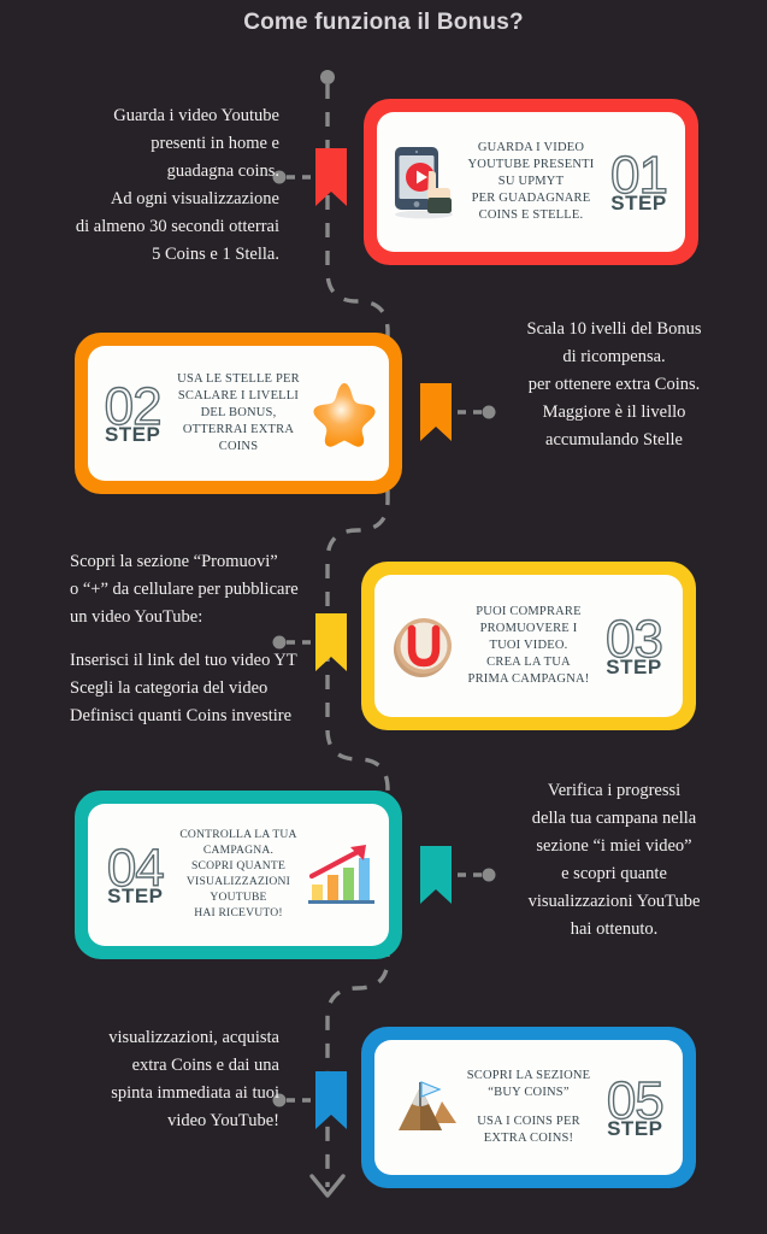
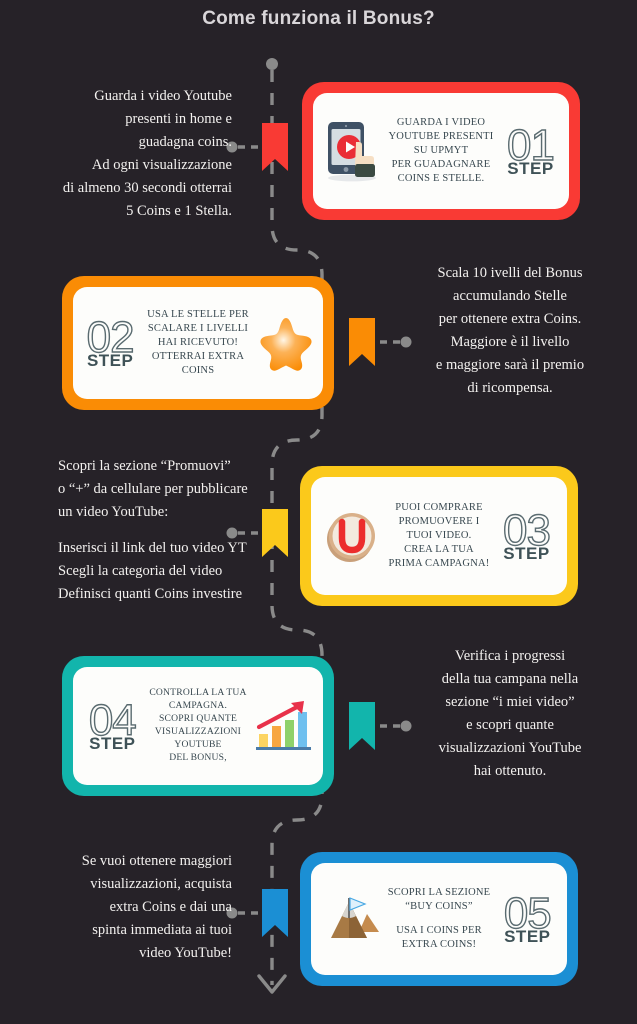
  Come funziona il Bonus?
  Guarda i video Youtube
  presenti in home e
  guadagna coins.
  Ad ogni visualizzazione
  di almeno 30 secondi otterrai
  5 Coins e 1 Stella.
  GUARDA I VIDEO
  YOUTUBE PRESENTI
  SU UPMYT
  PER GUADAGNARE
  COINS E STELLE.
  01
  STEP
  02
  STEP
  USA LE STELLE PER
  SCALARE I LIVELLI
- DEL BONUS,
+ HAI RICEVUTO!
  OTTERRAI EXTRA
  COINS
  Scala 10 ivelli del Bonus
- di ricompensa.
+ accumulando Stelle
  per ottenere extra Coins.
  Maggiore è il livello
+ e maggiore sarà il premio
- accumulando Stelle
+ di ricompensa.
  Scopri la sezione “Promuovi”
  o “+” da cellulare per pubblicare
  un video YouTube:
  Inserisci il link del tuo video YT
  Scegli la categoria del video
  Definisci quanti Coins investire
  PUOI COMPRARE
  PROMUOVERE I
  TUOI VIDEO.
  CREA LA TUA
  PRIMA CAMPAGNA!
  03
  STEP
  04
  STEP
  CONTROLLA LA TUA
  CAMPAGNA.
  SCOPRI QUANTE
  VISUALIZZAZIONI
  YOUTUBE
- HAI RICEVUTO!
+ DEL BONUS,
  Verifica i progressi
  della tua campana nella
  sezione “i miei video”
  e scopri quante
  visualizzazioni YouTube
  hai ottenuto.
+ Se vuoi ottenere maggiori
  visualizzazioni, acquista
  extra Coins e dai una
  spinta immediata ai tuoi
  video YouTube!
  SCOPRI LA SEZIONE
  “BUY COINS”
  USA I COINS PER
  EXTRA COINS!
  05
  STEP
